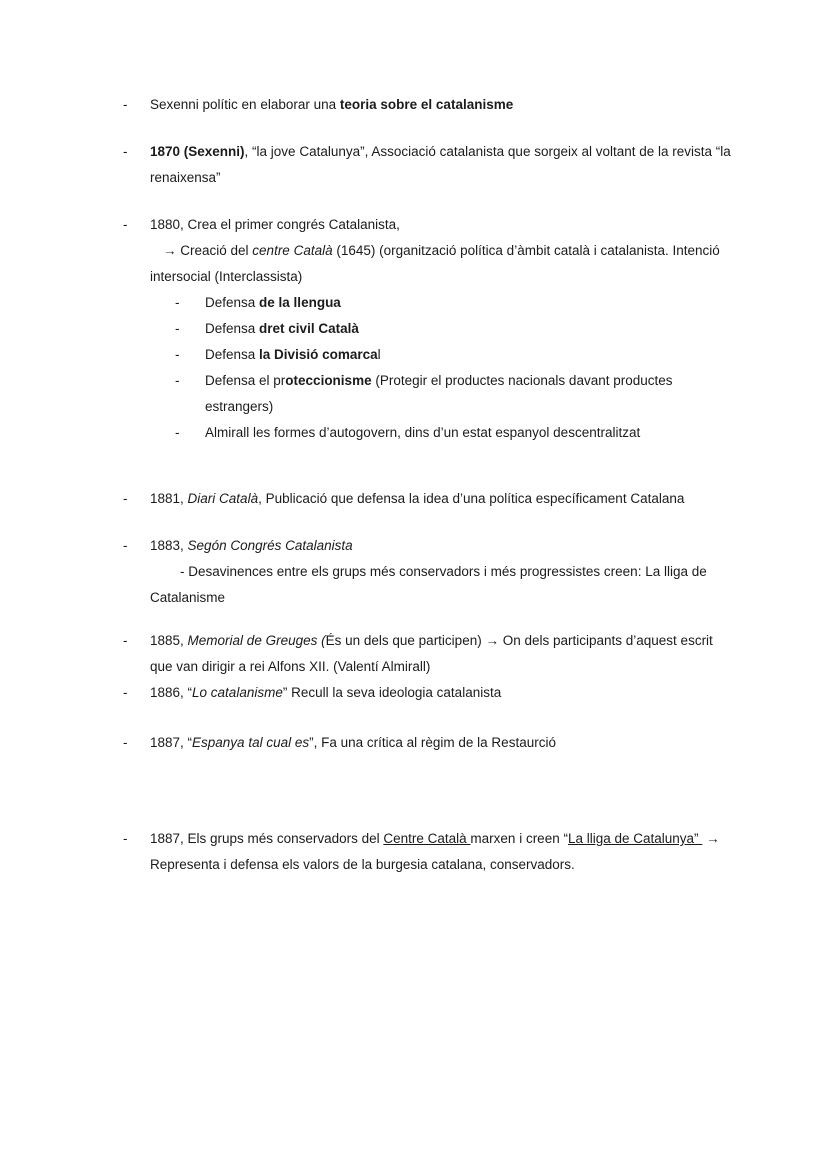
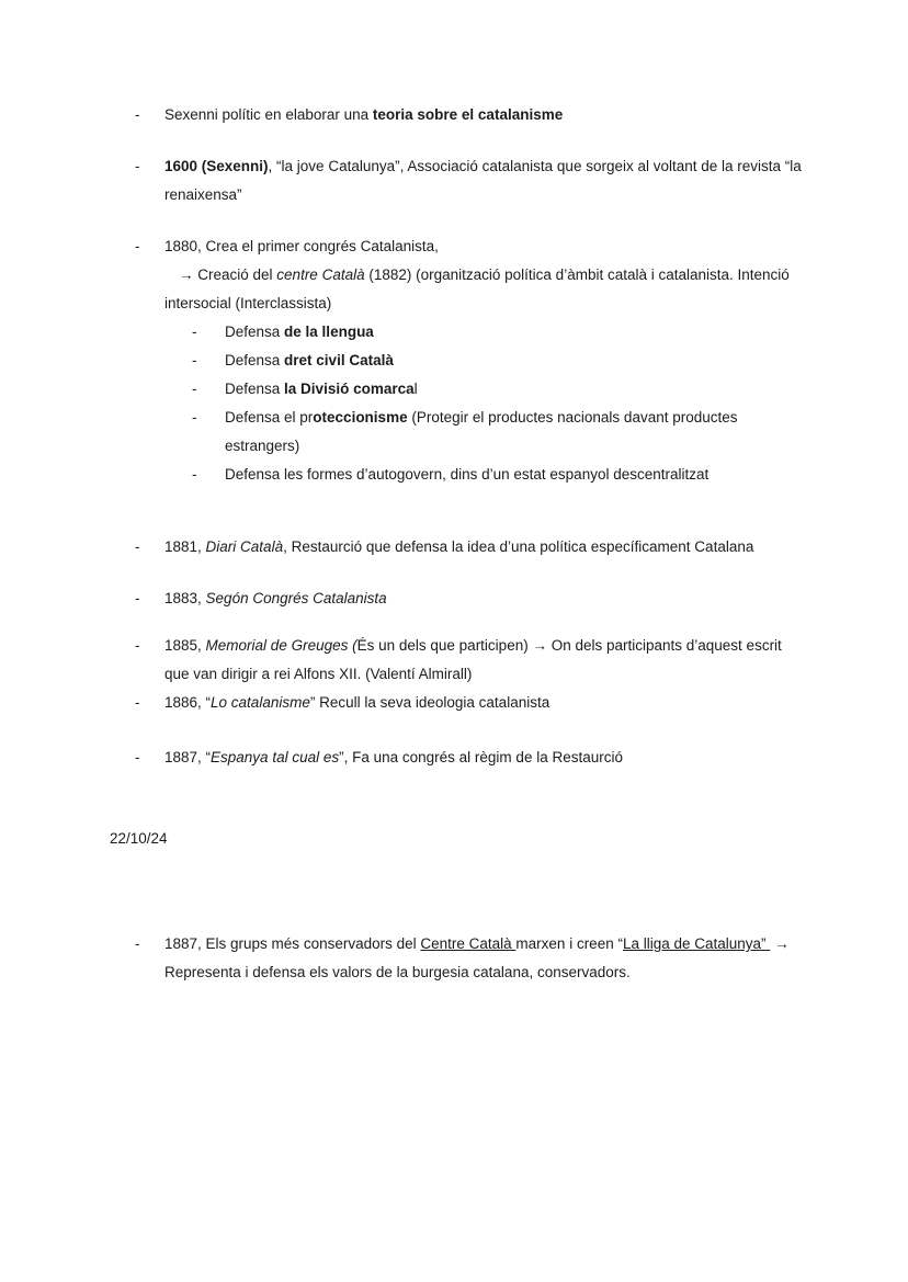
  -
  Sexenni polític en elaborar una teoria sobre el catalanisme
  -
- 1870 (Sexenni), “la jove Catalunya”, Associació catalanista que sorgeix al voltant de la revista “la renaixensa”
+ 1600 (Sexenni), “la jove Catalunya”, Associació catalanista que sorgeix al voltant de la revista “la renaixensa”
  -
  1880, Crea el primer congrés Catalanista,
- → Creació del centre Català (1645) (organització política d’àmbit català i catalanista. Intenció intersocial (Interclassista)
+ → Creació del centre Català (1882) (organització política d’àmbit català i catalanista. Intenció intersocial (Interclassista)
  -
  Defensa de la llengua
  -
  Defensa dret civil Català
  -
  Defensa la Divisió comarcal
  -
  Defensa el proteccionisme (Protegir el productes nacionals davant productes estrangers)
  -
- Almirall les formes d’autogovern, dins d’un estat espanyol descentralitzat
+ Defensa les formes d’autogovern, dins d’un estat espanyol descentralitzat
  -
- 1881, Diari Català, Publicació que defensa la idea d’una política específicament Catalana
+ 1881, Diari Català, Restaurció que defensa la idea d’una política específicament Catalana
  -
  1883, Segón Congrés Catalanista
- - Desavinences entre els grups més conservadors i més progressistes creen: La lliga de Catalanisme
  -
  1885, Memorial de Greuges (És un dels que participen) → On dels participants d’aquest escrit que van dirigir a rei Alfons XII. (Valentí Almirall)
  -
  1886, “Lo catalanisme” Recull la seva ideologia catalanista
  -
- 1887, “Espanya tal cual es”, Fa una crítica al règim de la Restaurció
+ 1887, “Espanya tal cual es”, Fa una congrés al règim de la Restaurció
+ 22/10/24
  -
  1887, Els grups més conservadors del Centre Català marxen i creen “La lliga de Catalunya” → Representa i defensa els valors de la burgesia catalana, conservadors.
